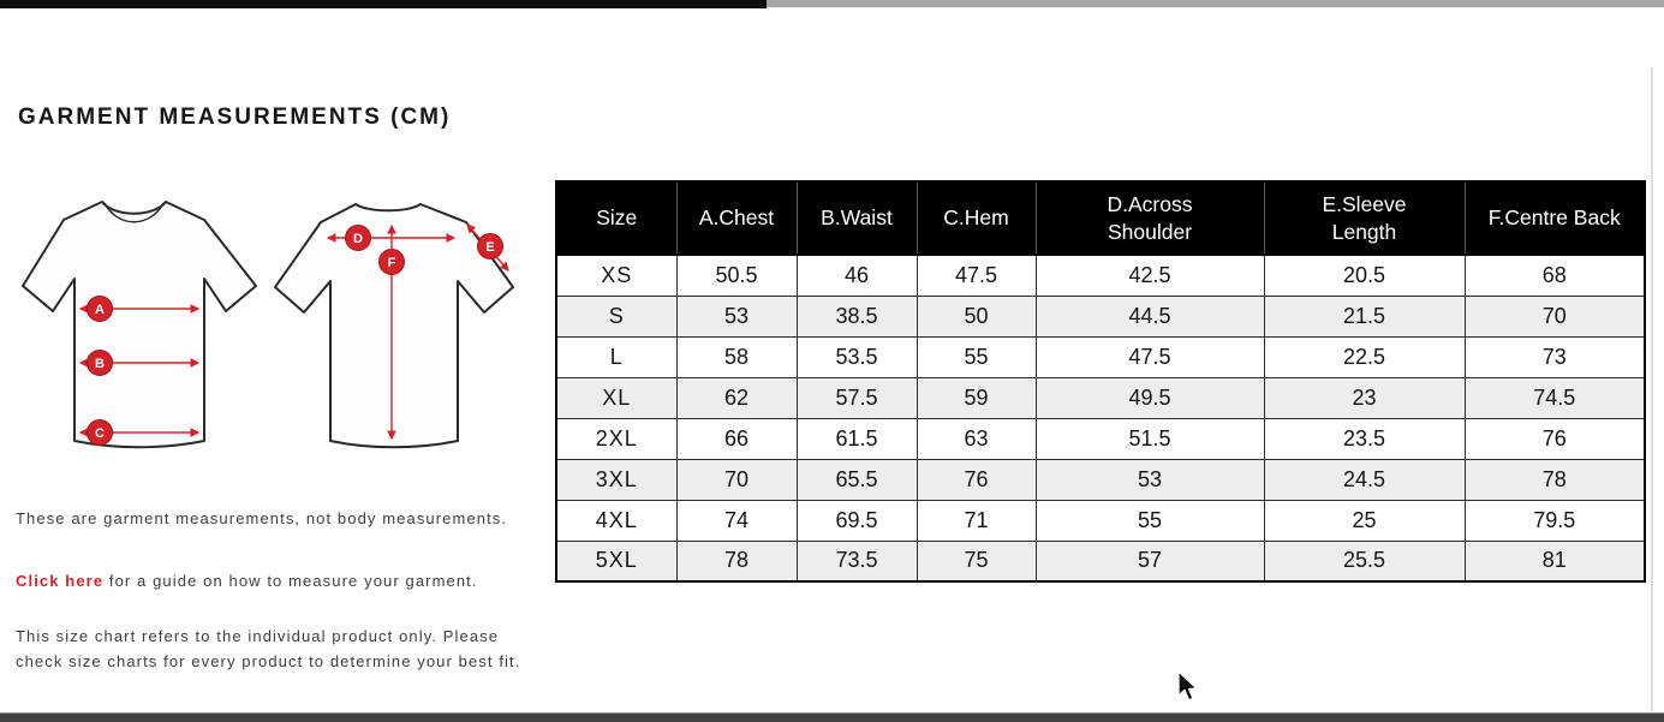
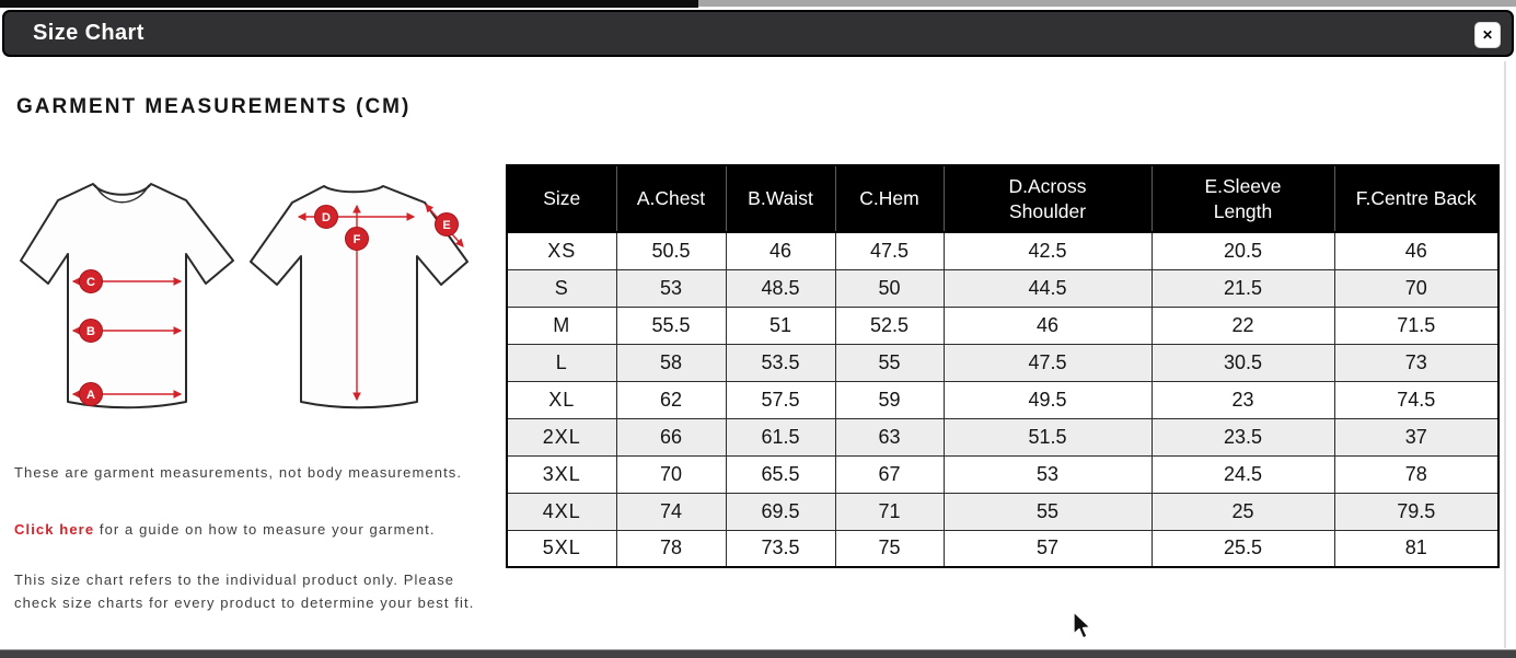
+ Size Chart
+ ✕
  GARMENT MEASUREMENTS (CM)
- A
+ C
  B
- C
+ A
  D
  F
  E
  These are garment measurements, not body measurements.
  Click here for a guide on how to measure your garment.
  This size chart refers to the individual product only. Please check size charts for every product to determine your best fit.
  Size	A.Chest	B.Waist	C.Hem	D.Across Shoulder	E.Sleeve Length	F.Centre Back
- XS	50.5	46	47.5	42.5	20.5	68
+ XS	50.5	46	47.5	42.5	20.5	46
- S	53	38.5	50	44.5	21.5	70
+ S	53	48.5	50	44.5	21.5	70
+ M	55.5	51	52.5	46	22	71.5
- L	58	53.5	55	47.5	22.5	73
+ L	58	53.5	55	47.5	30.5	73
  XL	62	57.5	59	49.5	23	74.5
- 2XL	66	61.5	63	51.5	23.5	76
+ 2XL	66	61.5	63	51.5	23.5	37
- 3XL	70	65.5	76	53	24.5	78
+ 3XL	70	65.5	67	53	24.5	78
  4XL	74	69.5	71	55	25	79.5
  5XL	78	73.5	75	57	25.5	81
